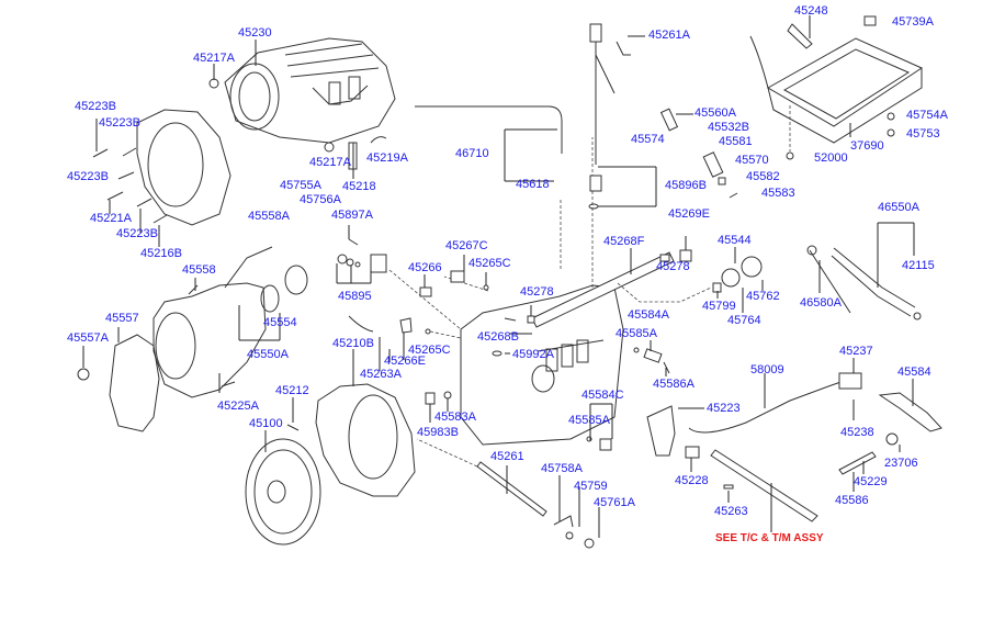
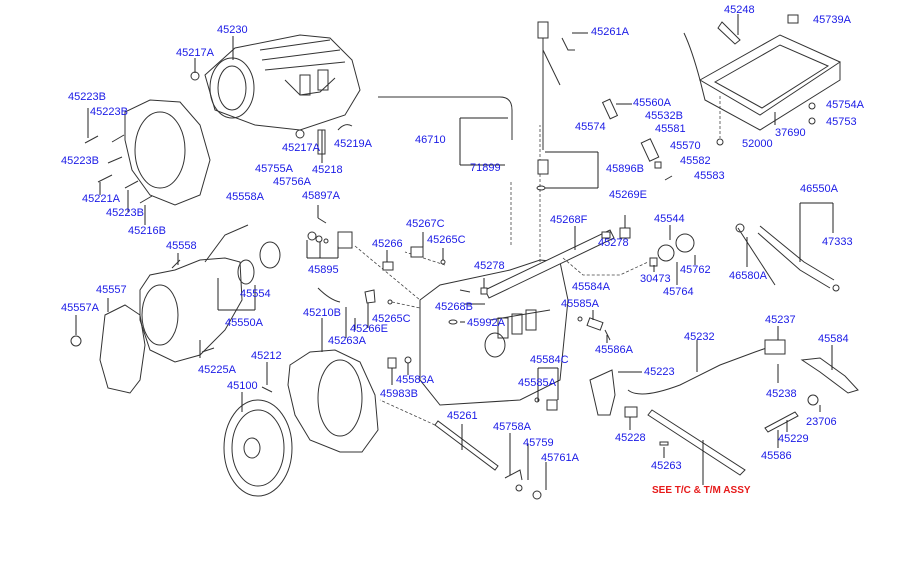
  45230
  45217A
  45223B
  45223B
  45223B
  45221A
  45223B
  45216B
  45217A
  45219A
  45755A
  45756A
  45218
  45558A
  45897A
  45558
  45895
  45557
  45557A
  45554
  45550A
  45225A
  45212
  45100
  45210B
  45263A
  45266E
  45265C
  45266
  45267C
  45265C
  45583A
  45983B
  45268B
  45992A
  45278
  45268F
  45261
  46710
- 45618
+ 71899
  45261A
  45896B
  45560A
  45532B
  45574
  45581
  45570
  45582
  45583
  45248
  45739A
  45754A
  45753
  37690
  52000
  45269E
  45278
  45544
- 45799
+ 30473
  45762
  45764
  46550A
- 42115
+ 47333
  46580A
  45584A
  45585A
  45586A
  45584C
  45585A
  45758A
  45759
  45761A
- 58009
+ 45232
  45223
  45228
  45263
  45237
  45238
  45584
  23706
  45229
  45586
  SEE T/C & T/M ASSY
